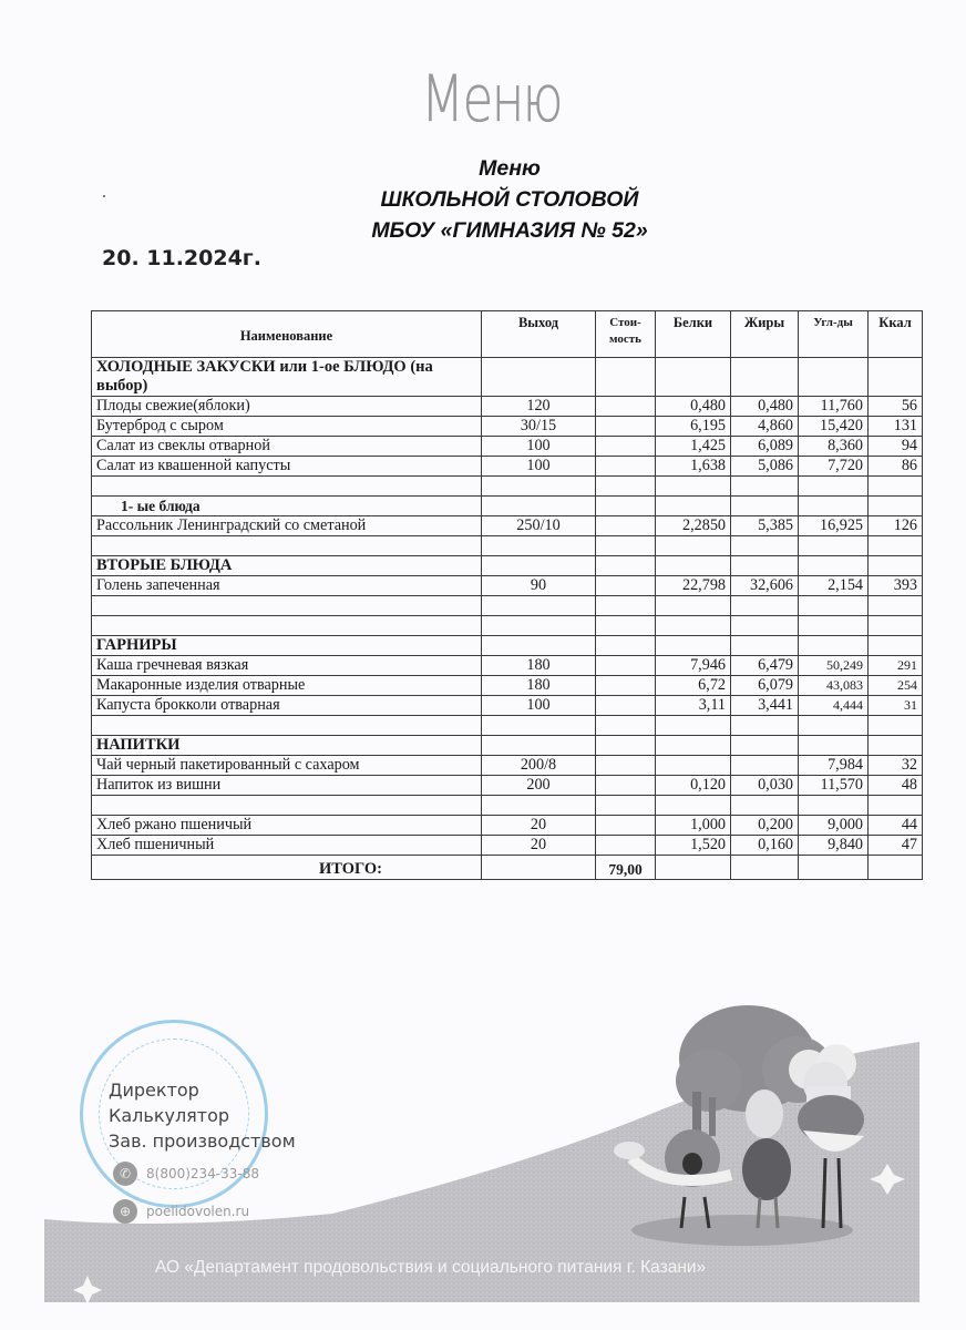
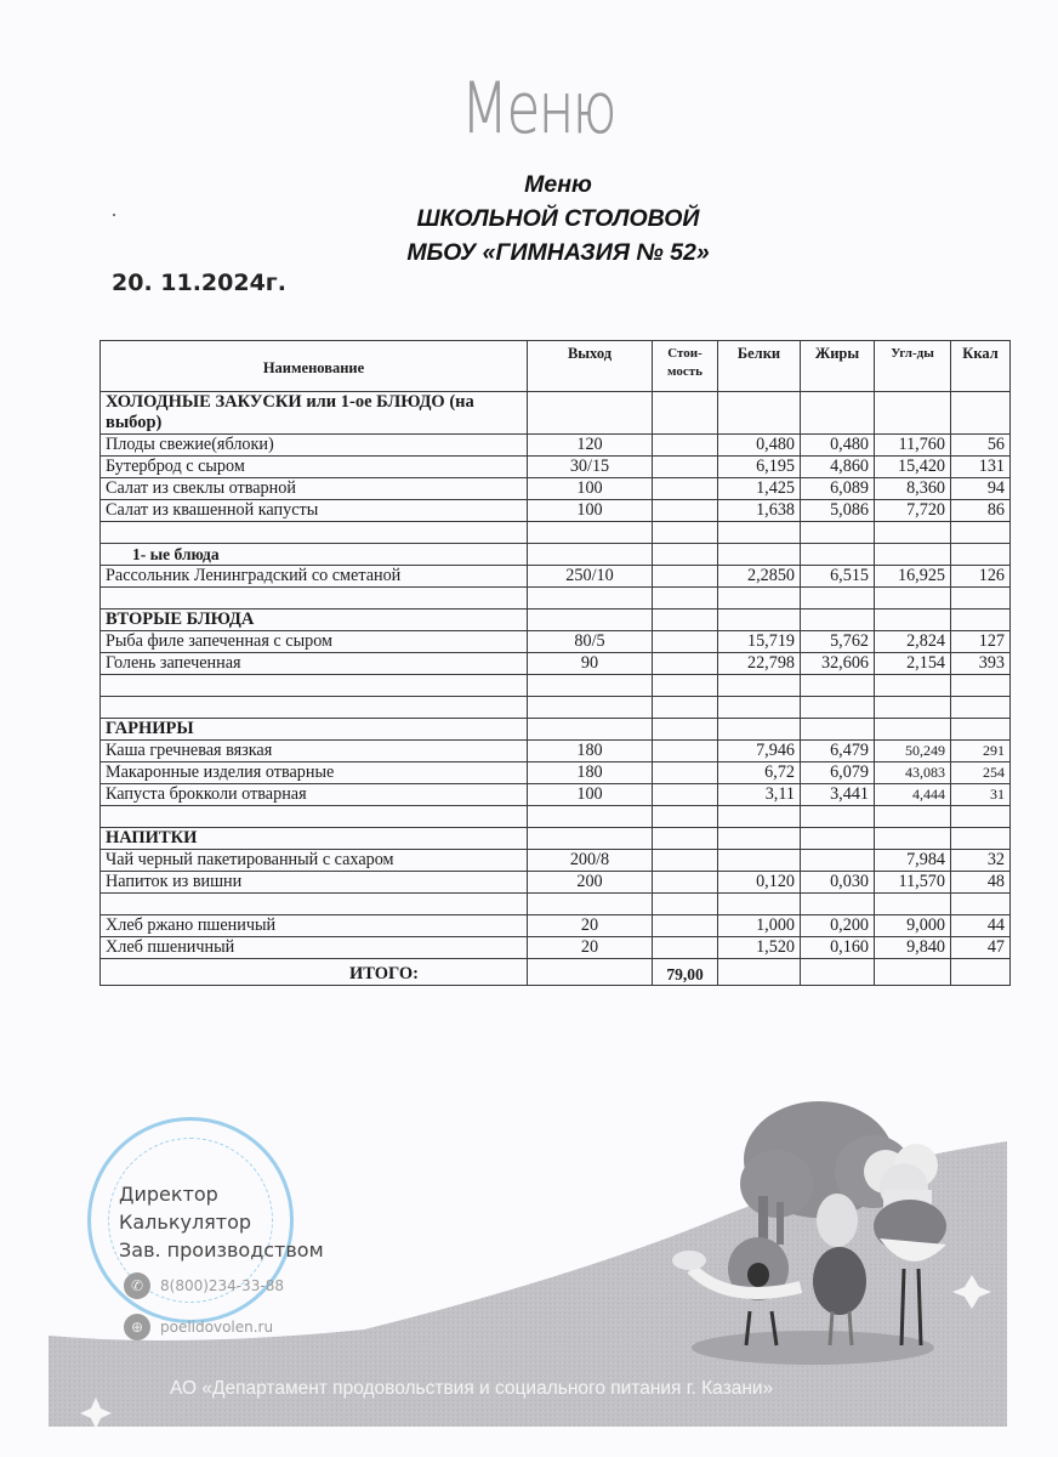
  Меню
  Меню
  ШКОЛЬНОЙ СТОЛОВОЙ
  МБОУ «ГИМНАЗИЯ № 52»
  20. 11.2024г.
  Наименование	Выход	Стои-мость	Белки	Жиры	Угл-ды	Ккал
  ХОЛОДНЫЕ ЗАКУСКИ или 1-ое БЛЮДО (на выбор)
  Плоды свежие(яблоки)	120		0,480	0,480	11,760	56
  Бутерброд с сыром	30/15		6,195	4,860	15,420	131
  Салат из свеклы отварной	100		1,425	6,089	8,360	94
  Салат из квашенной капусты	100		1,638	5,086	7,720	86
  1- ые блюда
- Рассольник Ленинградский со сметаной	250/10		2,2850	5,385	16,925	126
+ Рассольник Ленинградский со сметаной	250/10		2,2850	6,515	16,925	126
  ВТОРЫЕ БЛЮДА
+ Рыба филе запеченная с сыром	80/5		15,719	5,762	2,824	127
  Голень запеченная	90		22,798	32,606	2,154	393
  ГАРНИРЫ
  Каша гречневая вязкая	180		7,946	6,479	50,249	291
  Макаронные изделия отварные	180		6,72	6,079	43,083	254
  Капуста брокколи отварная	100		3,11	3,441	4,444	31
  НАПИТКИ
  Чай черный пакетированный с сахаром	200/8				7,984	32
  Напиток из вишни	200		0,120	0,030	11,570	48
  Хлеб ржано пшеничый	20		1,000	0,200	9,000	44
  Хлеб пшеничный	20		1,520	0,160	9,840	47
  ИТОГО:		79,00
  Директор
  Калькулятор
  Зав. производством
  ✆
  8(800)234-33-88
  ⊕
  poelidovolen.ru
  АО «Департамент продовольствия и социального питания г. Казани»
